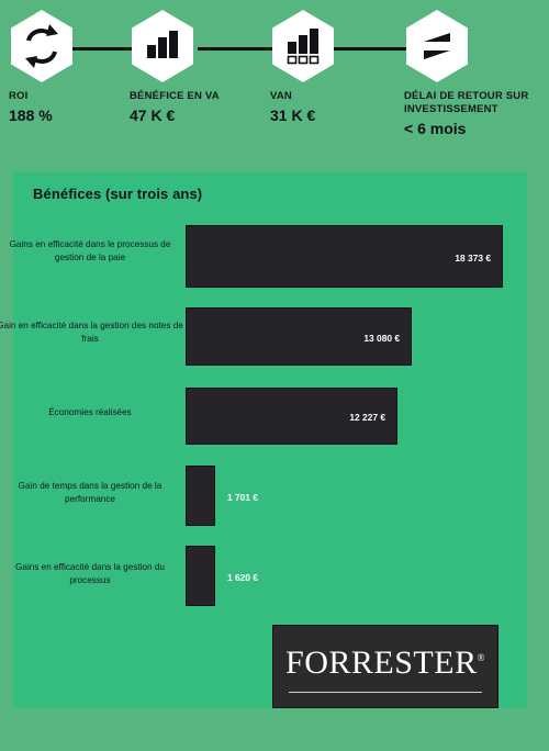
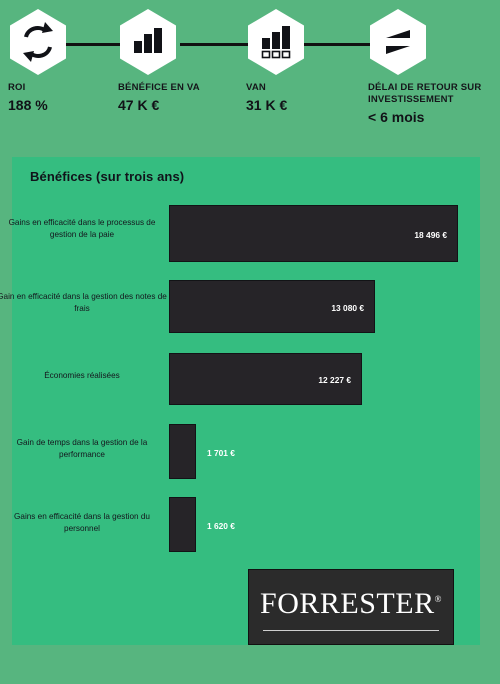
  ROI
  188 %
  BÉNÉFICE EN VA
  47 K €
  VAN
  31 K €
  DÉLAI DE RETOUR SUR INVESTISSEMENT
  < 6 mois
  Bénéfices (sur trois ans)
  Gains en efficacité dans le processus de gestion de la paie
- 18 373 €
+ 18 496 €
  Gain en efficacité dans la gestion des notes de frais
  13 080 €
  Économies réalisées
  12 227 €
  Gain de temps dans la gestion de la performance
  1 701 €
- Gains en efficacité dans la gestion du processus
+ Gains en efficacité dans la gestion du personnel
  1 620 €
  FORRESTER®
